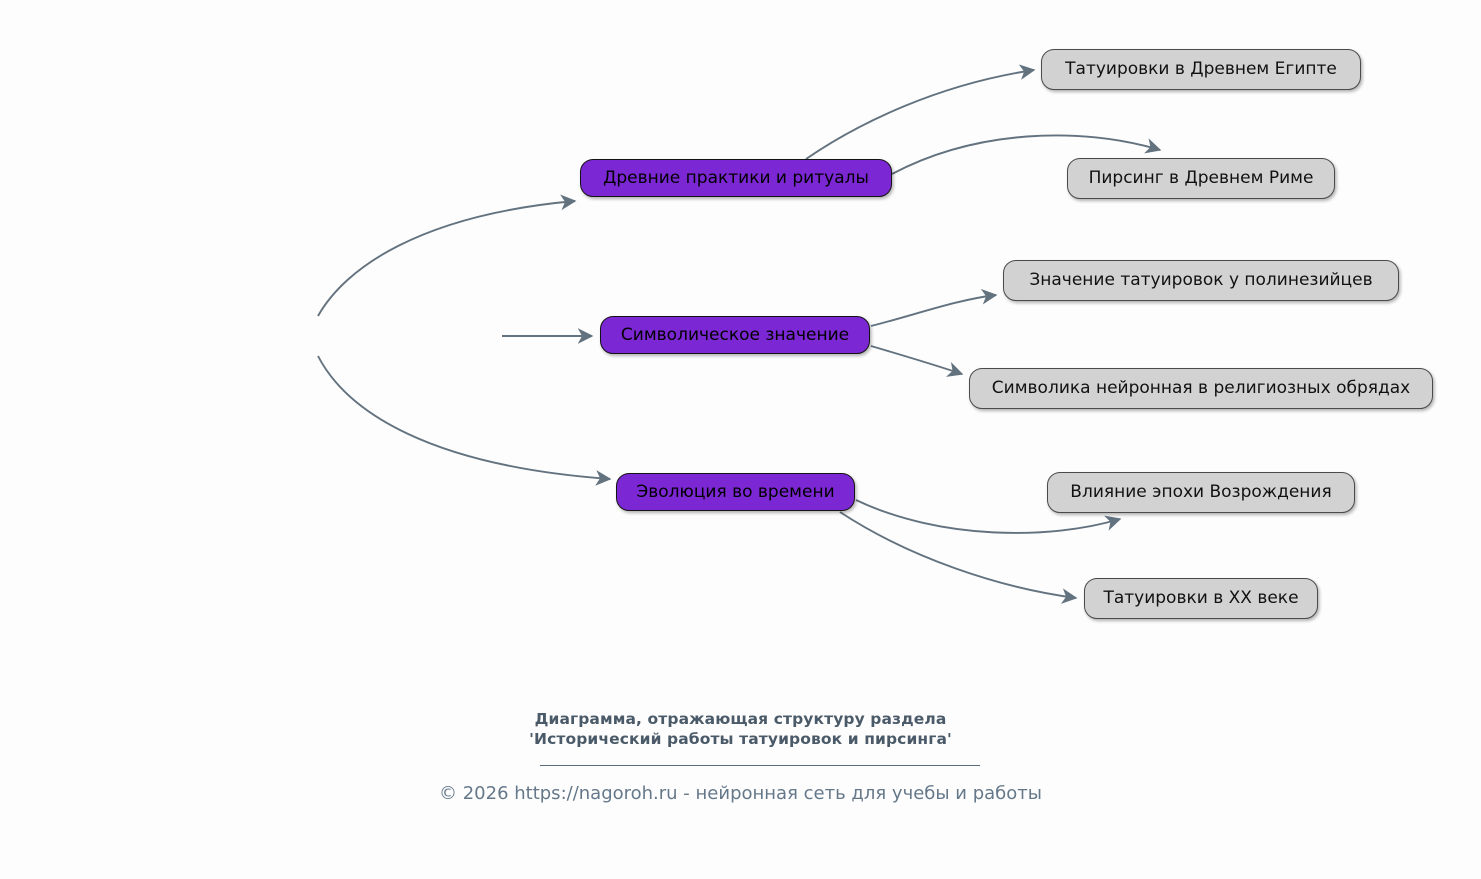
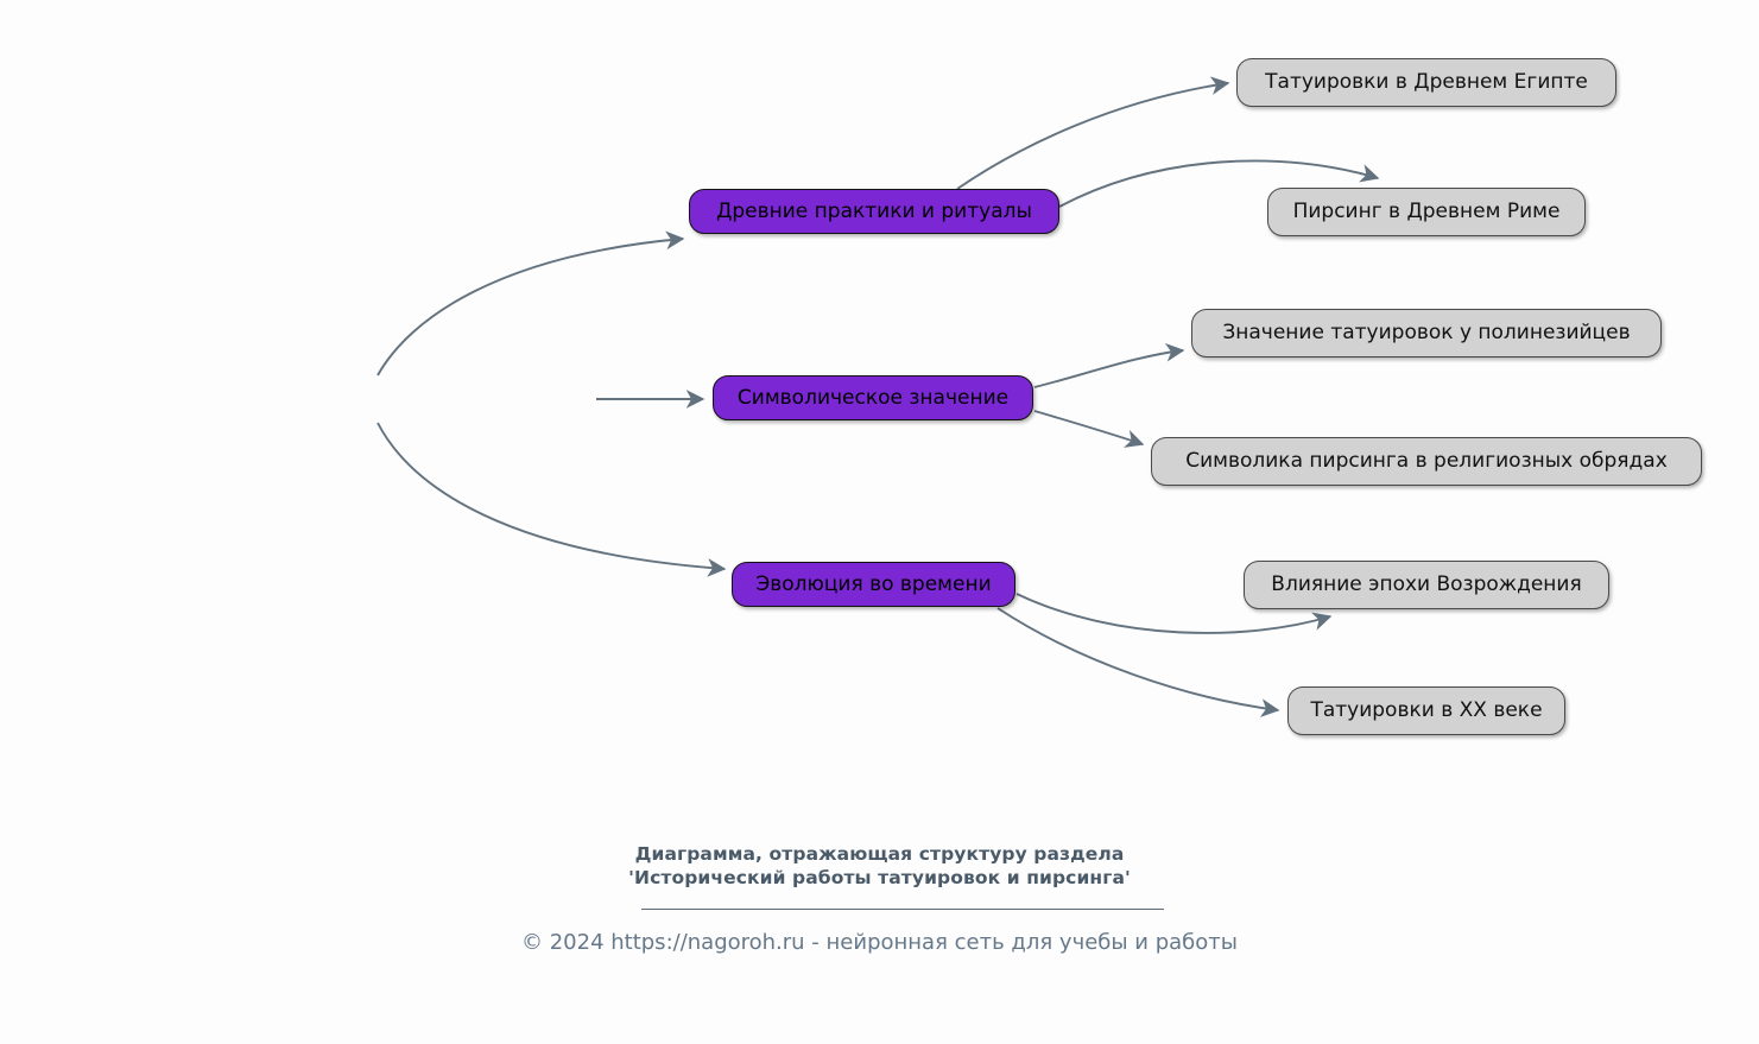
  Древние практики и ритуалы
  Татуировки в Древнем Египте
  Пирсинг в Древнем Риме
  Символическое значение
  Значение татуировок у полинезийцев
- Символика нейронная в религиозных обрядах
+ Символика пирсинга в религиозных обрядах
  Эволюция во времени
  Влияние эпохи Возрождения
  Татуировки в XX веке
  Диаграмма, отражающая структуру раздела
  'Исторический работы татуировок и пирсинга'
- © 2026 https://nagoroh.ru - нейронная сеть для учебы и работы
+ © 2024 https://nagoroh.ru - нейронная сеть для учебы и работы
